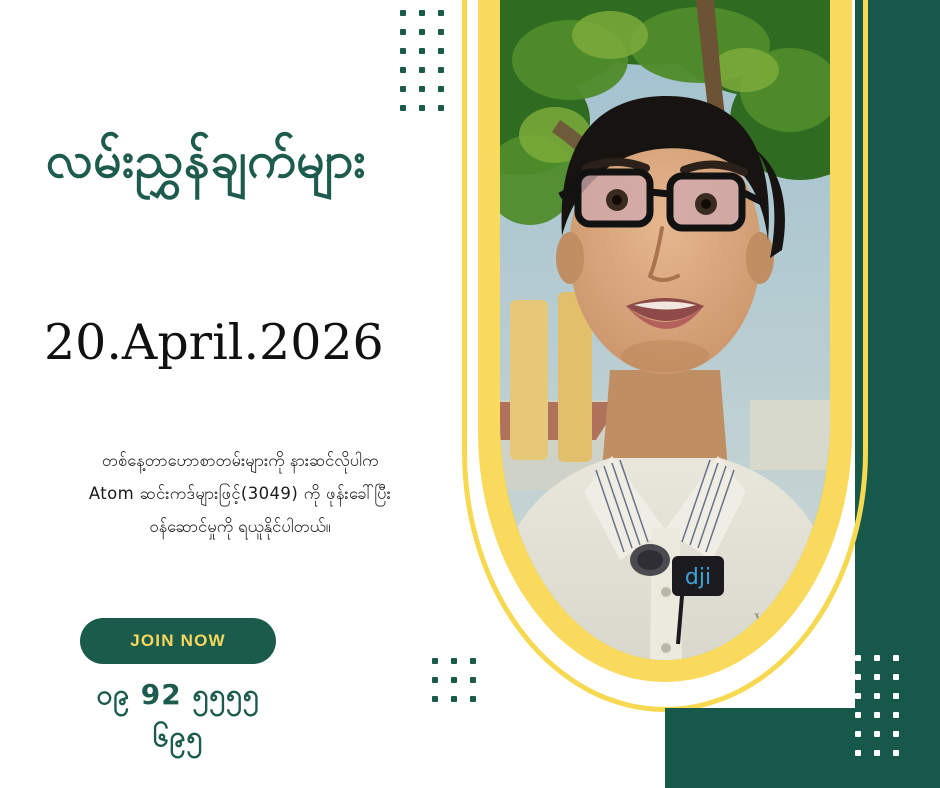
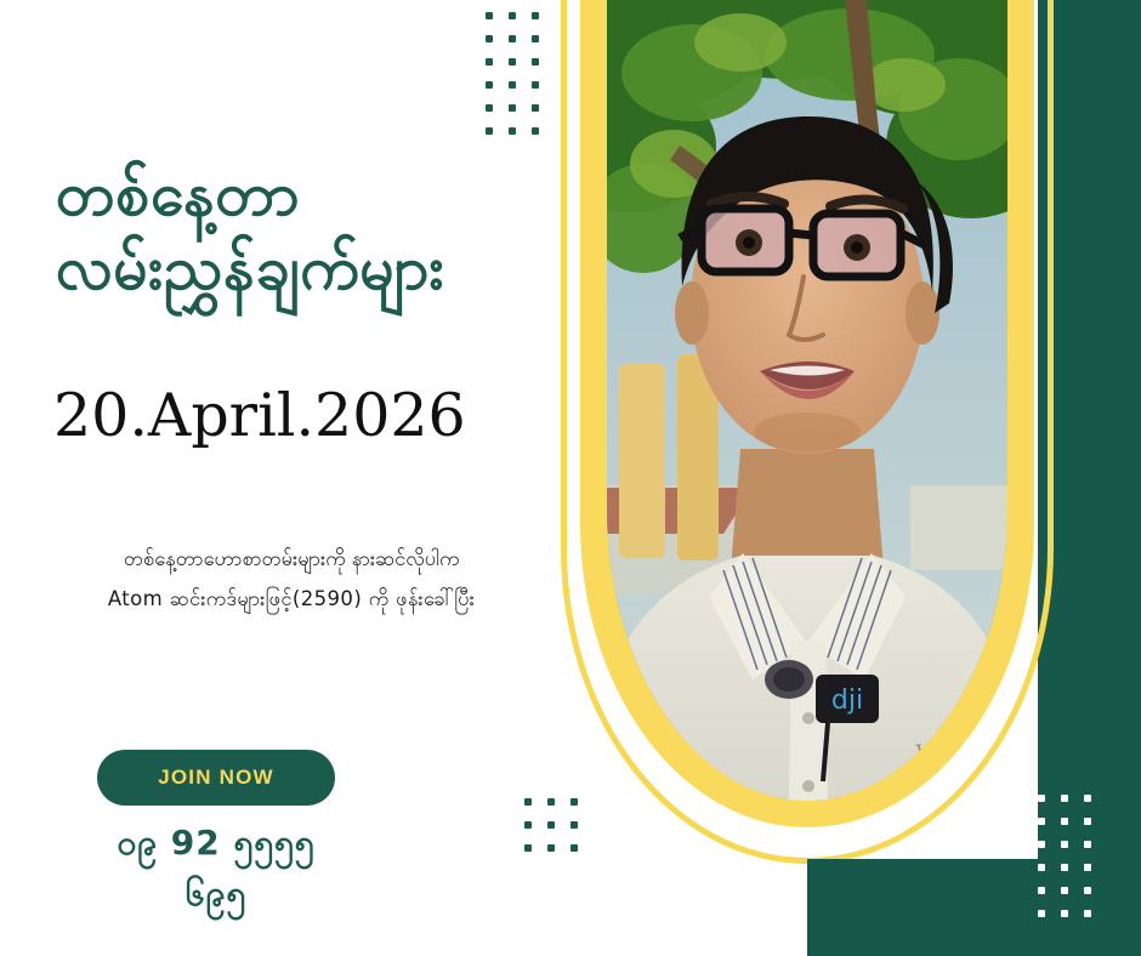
  dji
  VYP
+ တစ်နေ့တာ
  လမ်းညွှန်ချက်များ
  20.April.2026
  တစ်နေ့တာဟောစာတမ်းများကို နားဆင်လိုပါက
- Atom ဆင်းကဒ်များဖြင့်(3049) ကို ဖုန်းခေါ်ပြီး
+ Atom ဆင်းကဒ်များဖြင့်(2590) ကို ဖုန်းခေါ်ပြီး
- ဝန်ဆောင်မှုကို ရယူနိုင်ပါတယ်။
  JOIN NOW
  ၀၉ 92 ၅၅၅၅ ၆၉၅
